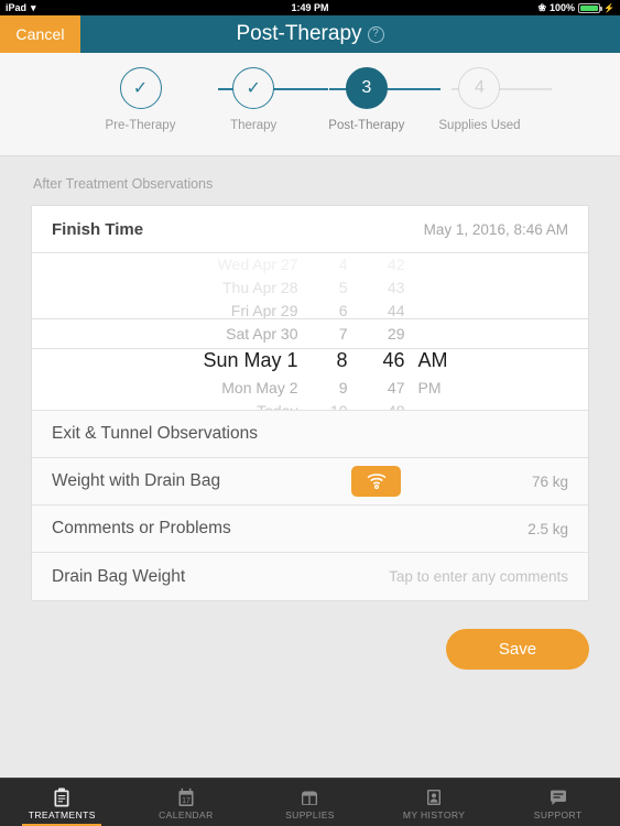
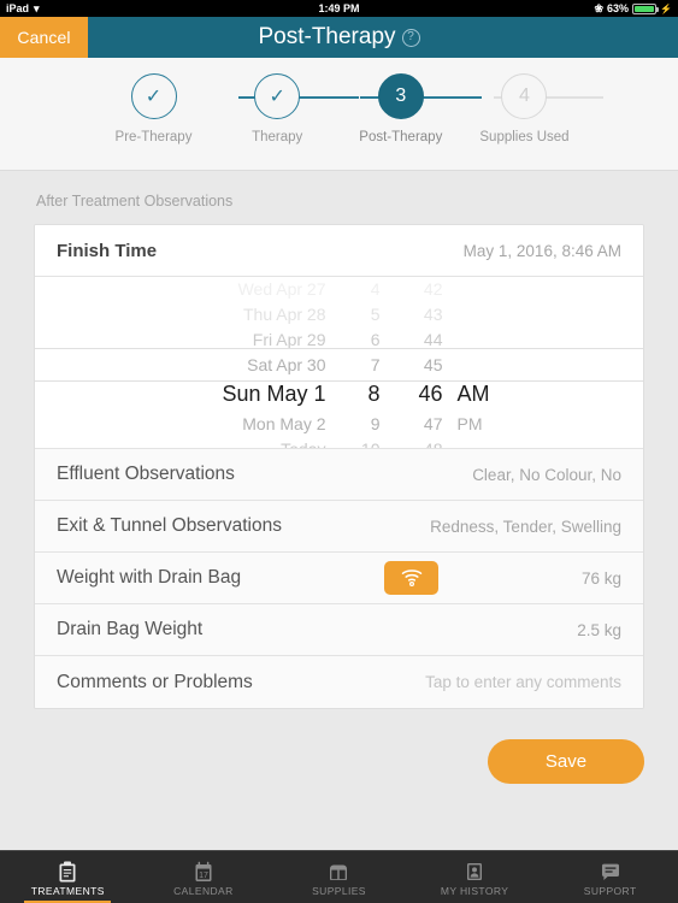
  iPad
  ▾
  1:49 PM
  ❀
- 100%
+ 63%
  ⚡
  Cancel
  Post-Therapy
  ?
  ✓
  Pre-Therapy
  ✓
  Therapy
  3
  Post-Therapy
  4
  Supplies Used
  After Treatment Observations
  Finish Time
  May 1, 2016, 8:46 AM
  Thu Apr 28
  5
  43
  Fri Apr 29
  6
  44
  Sat Apr 30
  7
- 29
+ 45
  Sun May 1
  8
  46
  AM
  Mon May 2
  9
  47
  PM
+ Effluent Observations
+ Clear, No Colour, No
  Exit & Tunnel Observations
+ Redness, Tender, Swelling
  Weight with Drain Bag
  76 kg
- Comments or Problems
+ Drain Bag Weight
  2.5 kg
- Drain Bag Weight
+ Comments or Problems
  Tap to enter any comments
  Save
  TREATMENTS
  CALENDAR
  SUPPLIES
  MY HISTORY
  SUPPORT
